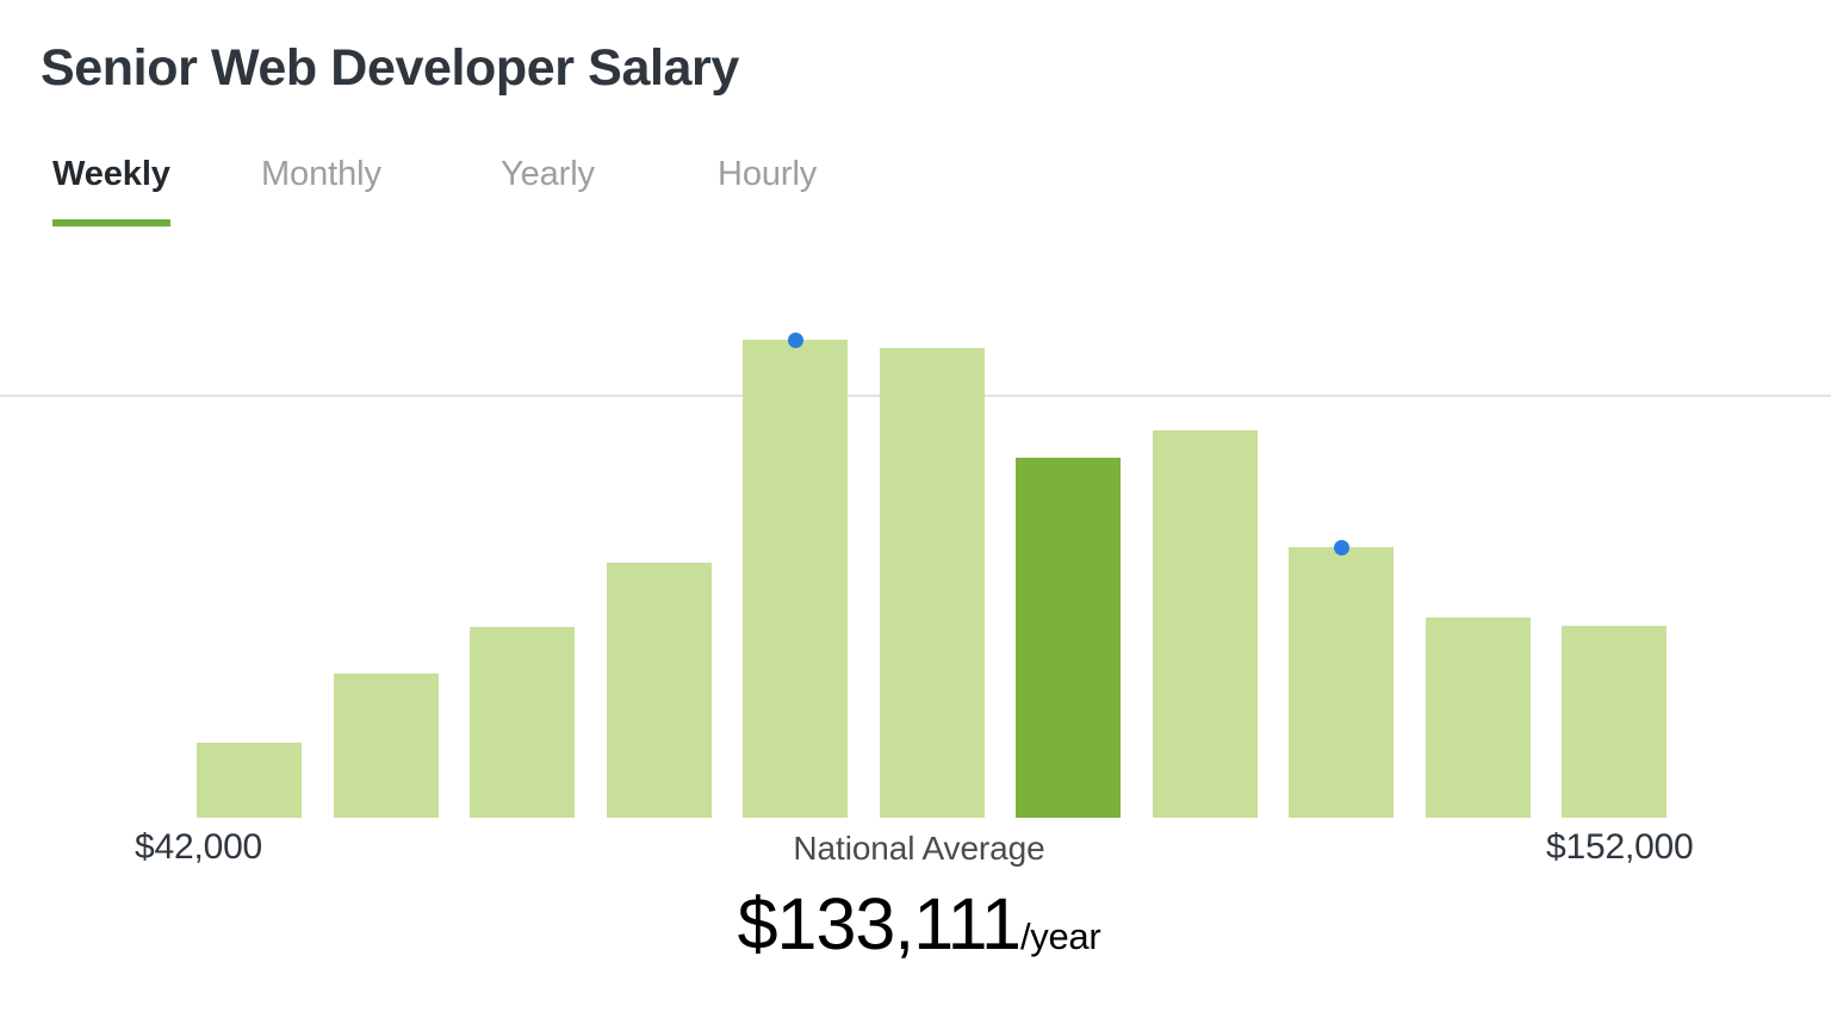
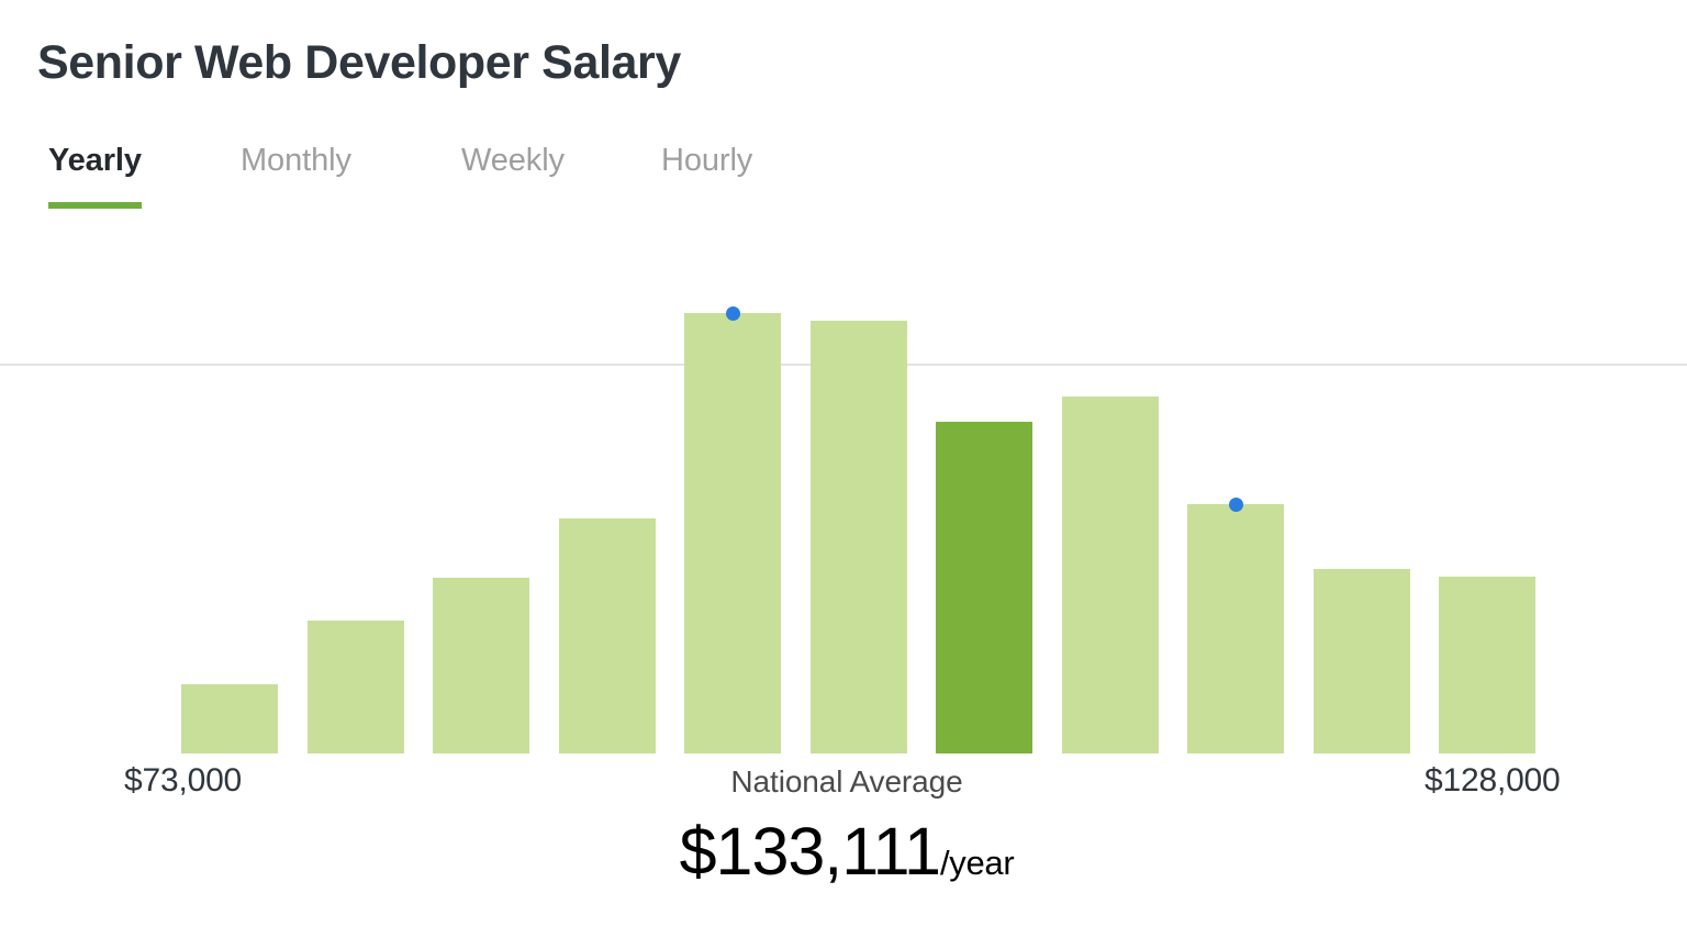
  Senior Web Developer Salary
- Weekly
+ Yearly
  Monthly
- Yearly
+ Weekly
  Hourly
- $42,000
+ $73,000
- $152,000
+ $128,000
  National Average
  $133,111/year
